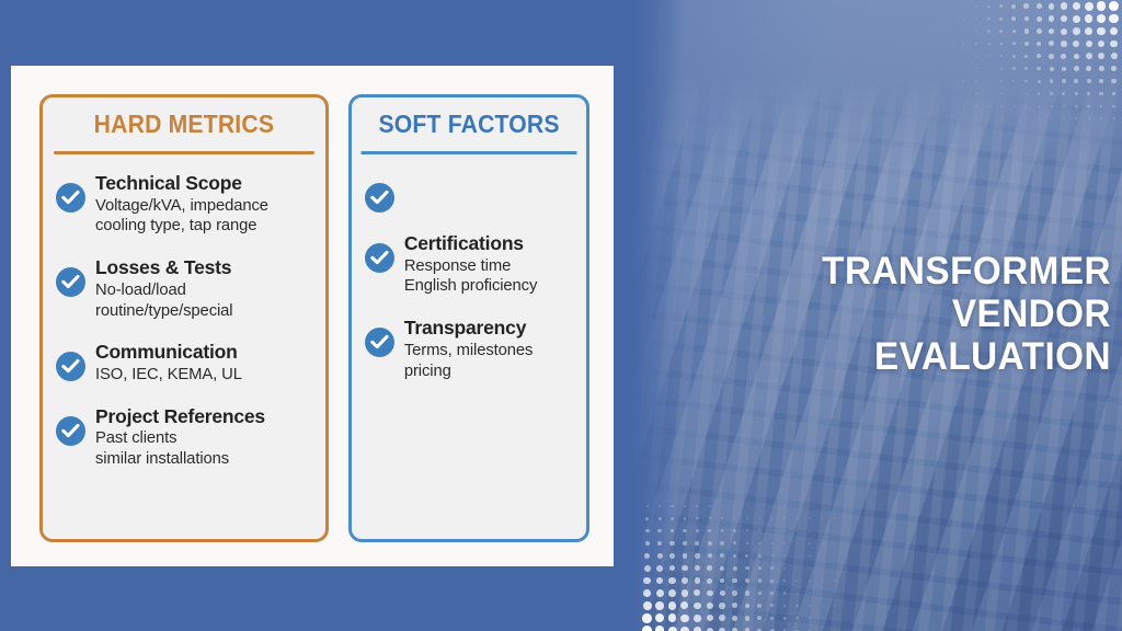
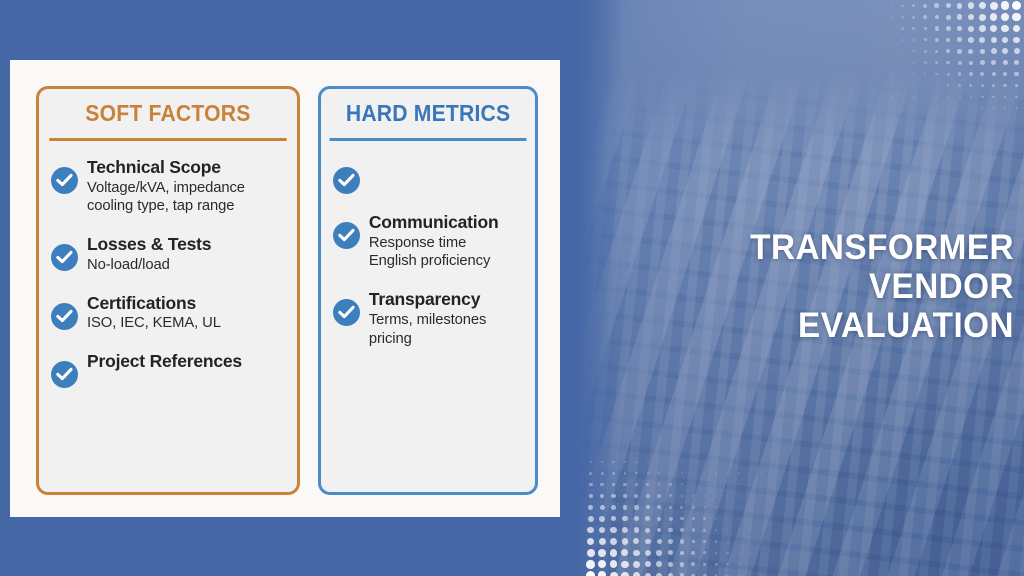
  TRANSFORMER VENDOR
  EVALUATION
- HARD METRICS
+ SOFT FACTORS
  Technical Scope
  Voltage/kVA, impedance
  cooling type, tap range
  Losses & Tests
  No-load/load
- routine/type/special
- Communication
+ Certifications
  ISO, IEC, KEMA, UL
  Project References
- Past clients
- similar installations
- SOFT FACTORS
+ HARD METRICS
- Certifications
+ Communication
  Response time
  English proficiency
  Transparency
  Terms, milestones
  pricing
